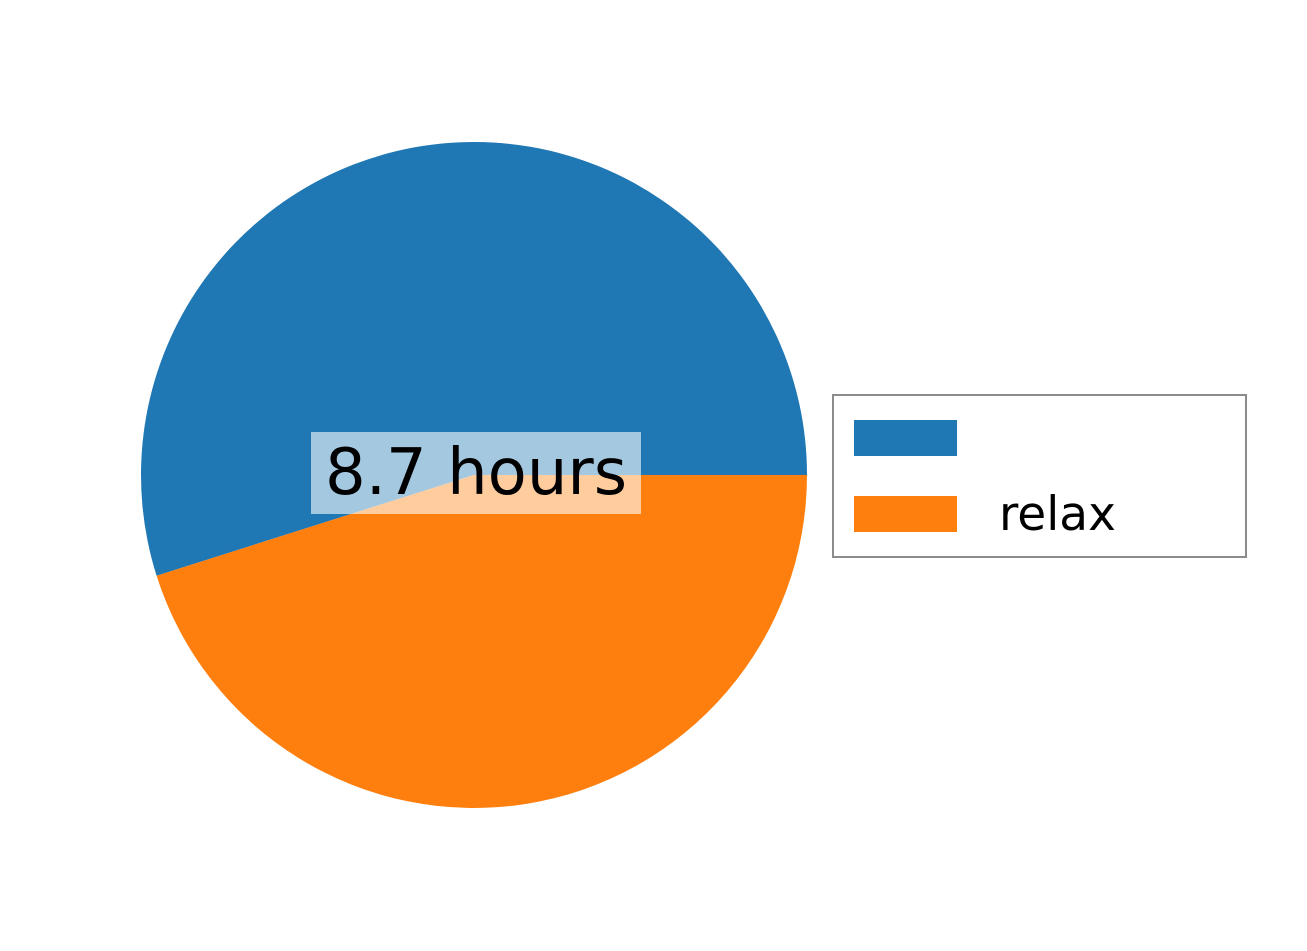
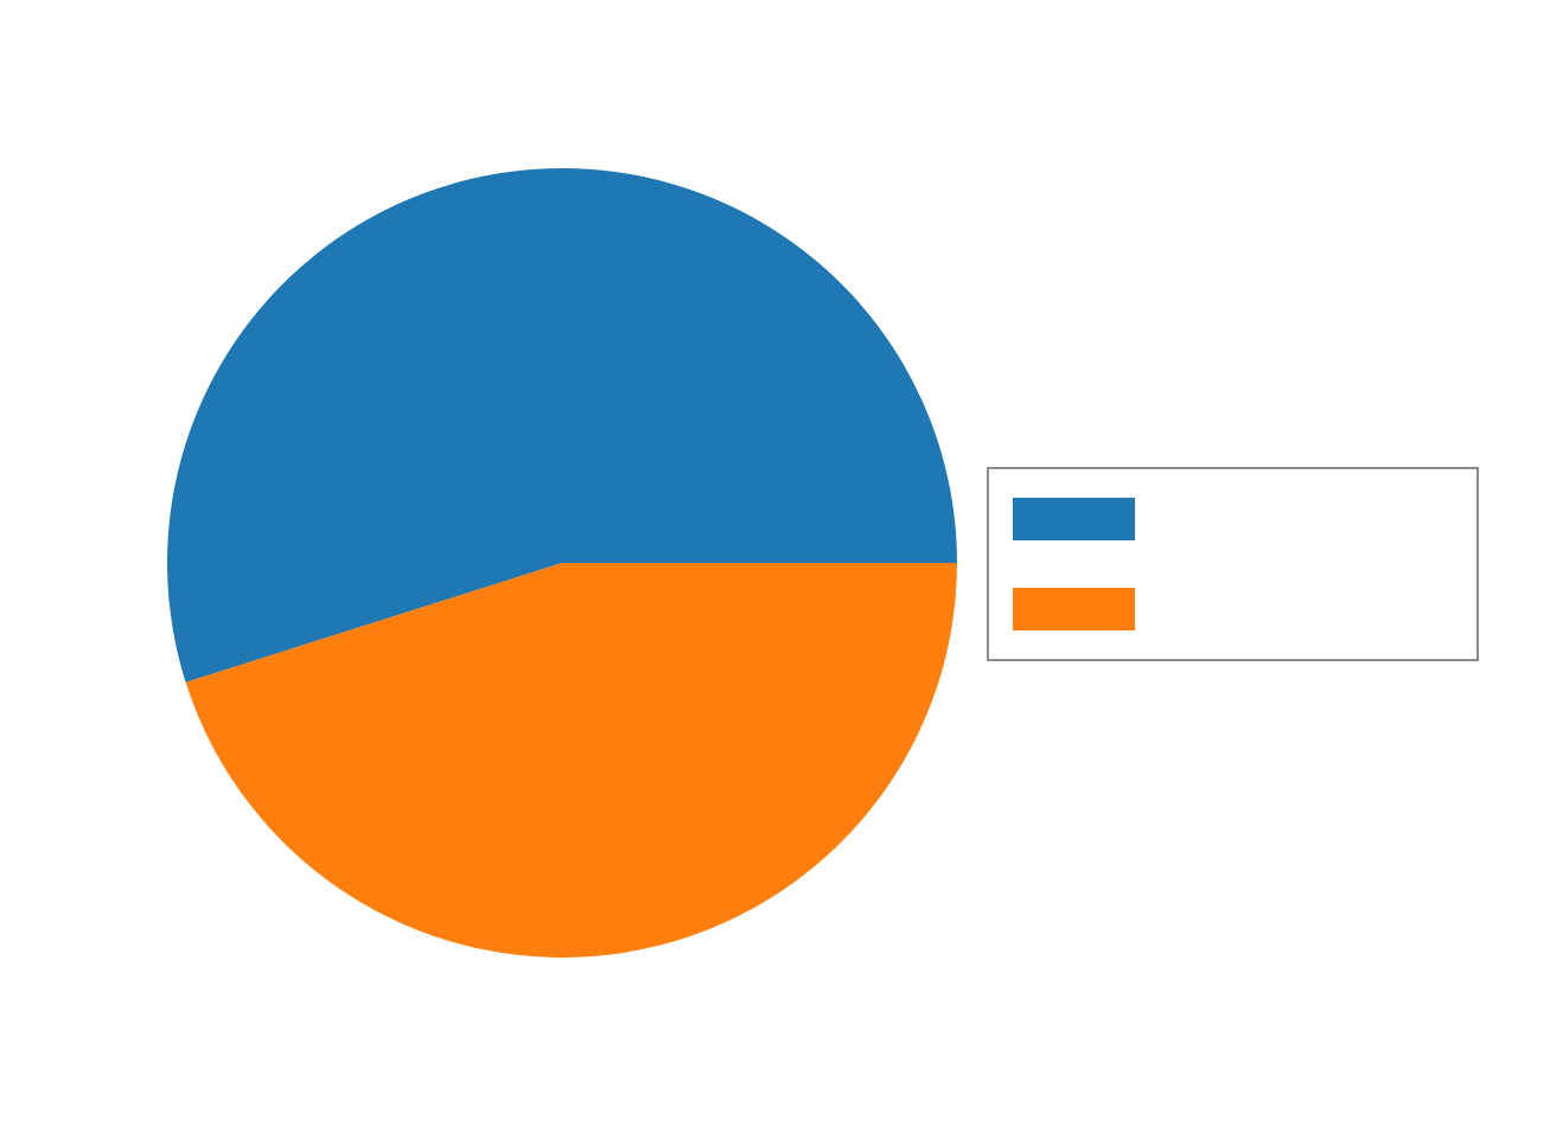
- 8.7 hours
- relax
